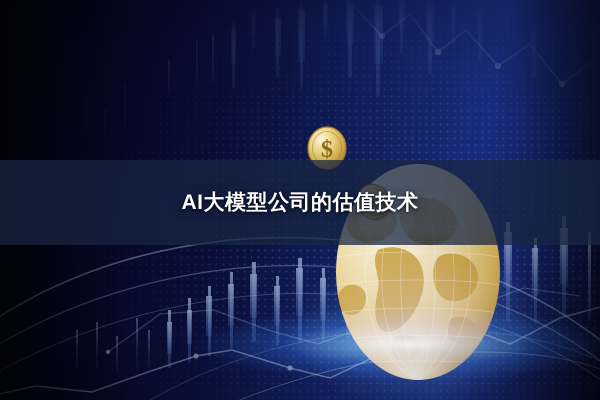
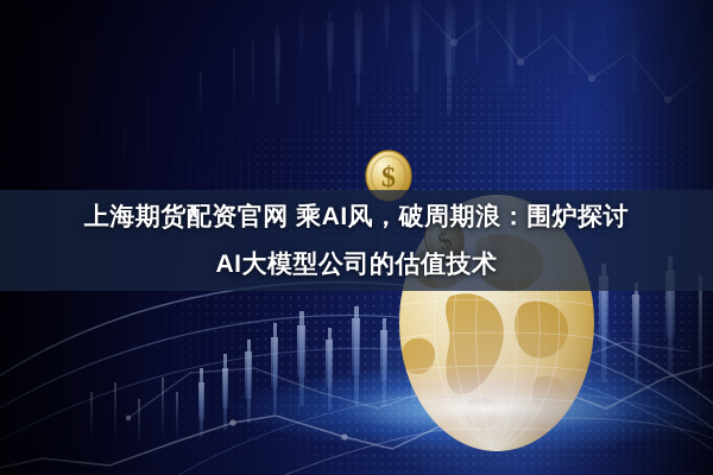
+ 上海期货配资官网 乘AI风，破周期浪：围炉探讨
  AI大模型公司的估值技术
